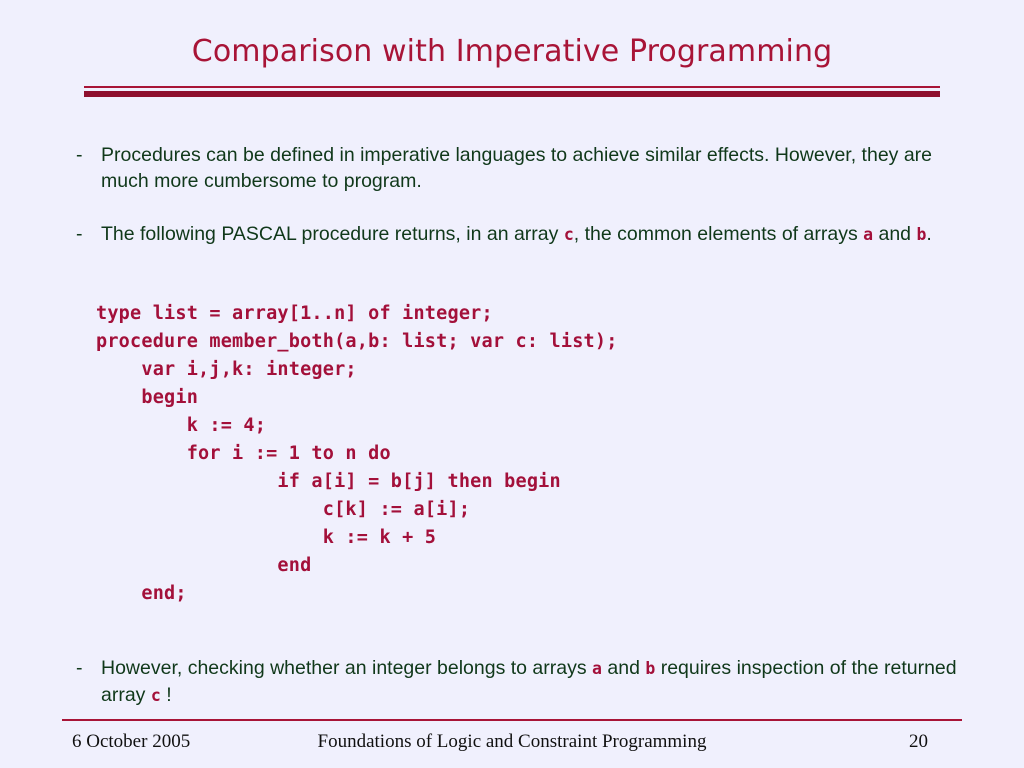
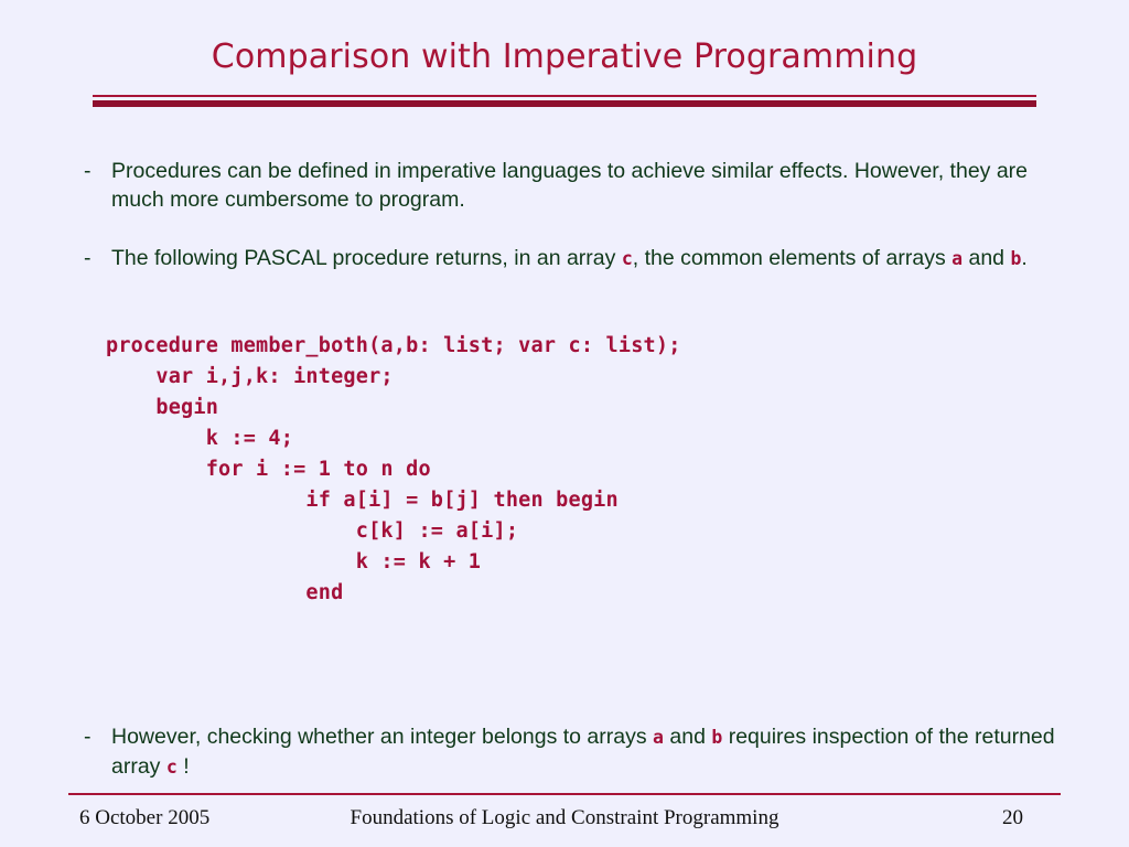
  Comparison with Imperative Programming
  -
  Procedures can be defined in imperative languages to achieve similar effects. However, they are much more cumbersome to program.
  -
  The following PASCAL procedure returns, in an array c, the common elements of arrays a and b.
- type list = array[1..n] of integer;
  procedure member_both(a,b: list; var c: list);
  var i,j,k: integer;
  begin
  k := 4;
  for i := 1 to n do
  if a[i] = b[j] then begin
  c[k] := a[i];
- k := k + 5
+ k := k + 1
  end
- end;
  -
  However, checking whether an integer belongs to arrays a and b requires inspection of the returned array c !
  6 October 2005
  Foundations of Logic and Constraint Programming
  20
